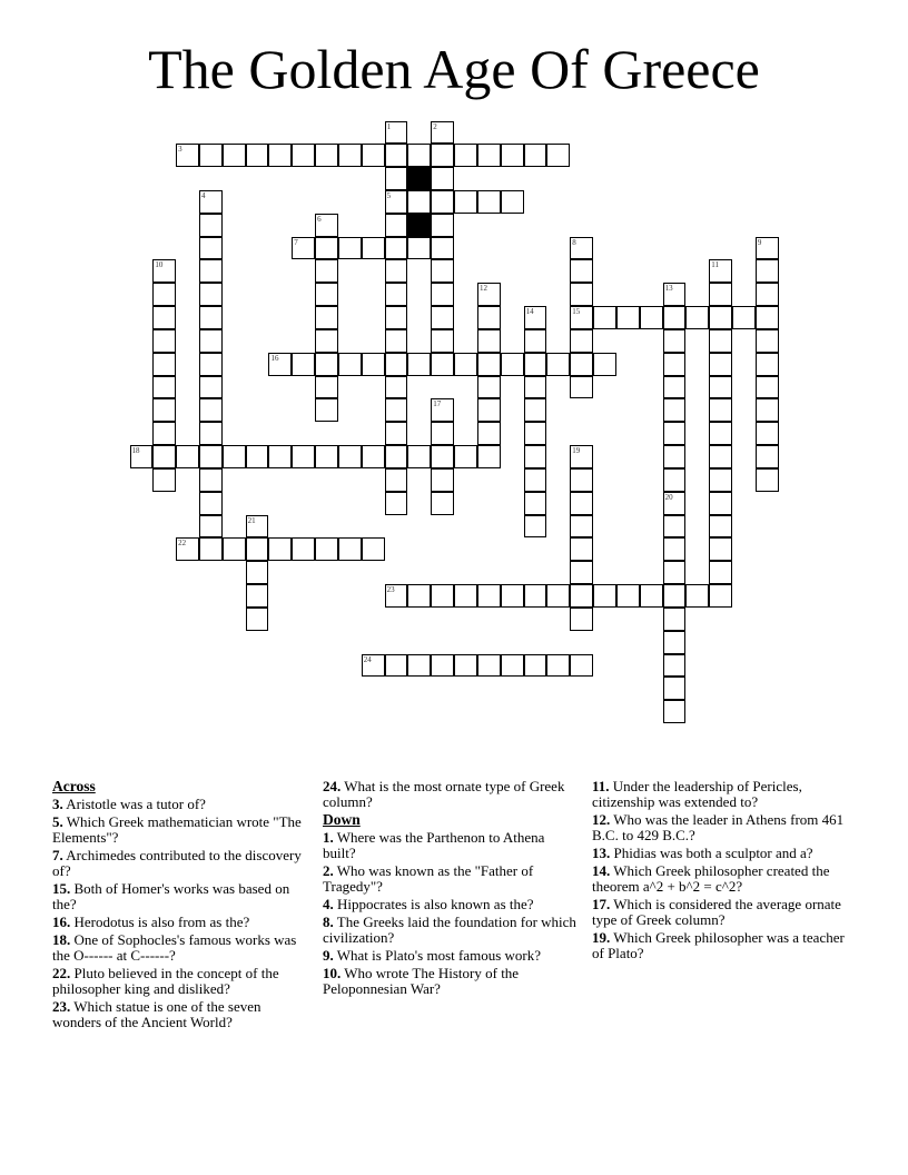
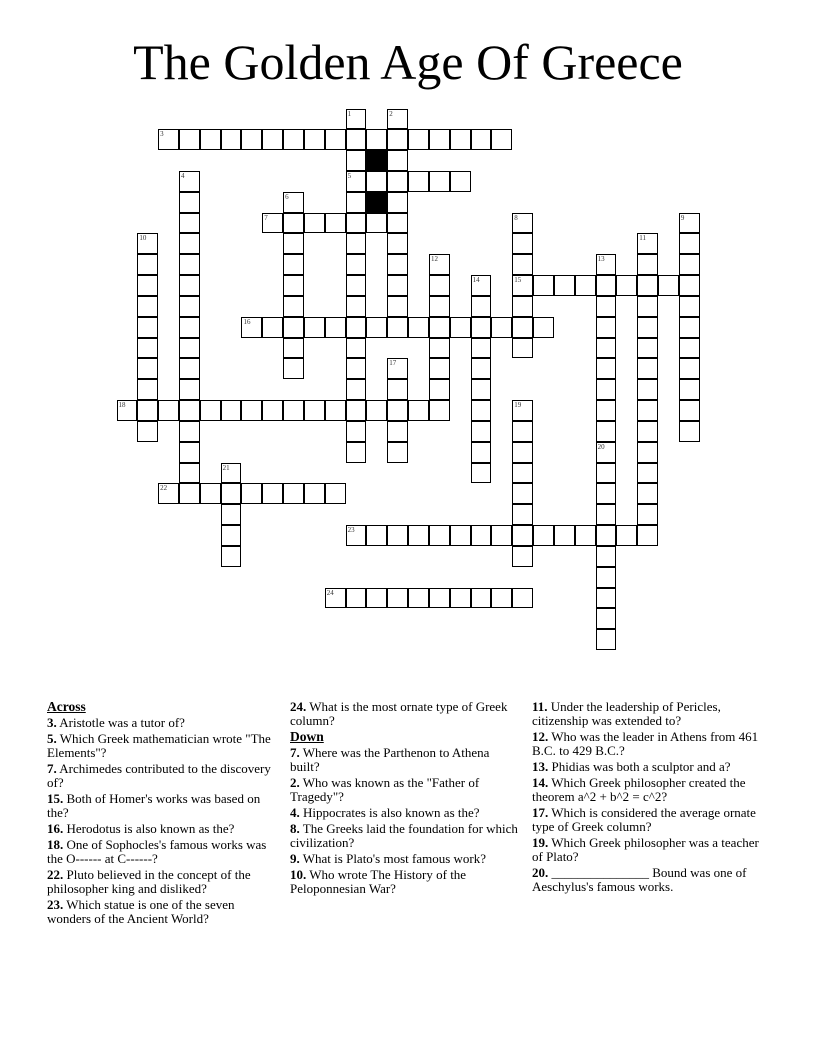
  The Golden Age Of Greece
  3
  5
  7
  15
  16
  18
  22
  23
  24
  1
  2
  4
  6
  8
  9
  10
  11
  12
  13
  14
  17
  19
  20
  21
  Across
  3. Aristotle was a tutor of?
  5. Which Greek mathematician wrote "The Elements"?
  7. Archimedes contributed to the discovery of?
  15. Both of Homer's works was based on the?
- 16. Herodotus is also from as the?
+ 16. Herodotus is also known as the?
  18. One of Sophocles's famous works was the O------ at C------?
  22. Pluto believed in the concept of the philosopher king and disliked?
  23. Which statue is one of the seven wonders of the Ancient World?
  24. What is the most ornate type of Greek column?
  Down
- 1. Where was the Parthenon to Athena built?
+ 7. Where was the Parthenon to Athena built?
  2. Who was known as the "Father of Tragedy"?
  4. Hippocrates is also known as the?
  8. The Greeks laid the foundation for which civilization?
  9. What is Plato's most famous work?
  10. Who wrote The History of the Peloponnesian War?
  11. Under the leadership of Pericles, citizenship was extended to?
  12. Who was the leader in Athens from 461 B.C. to 429 B.C.?
  13. Phidias was both a sculptor and a?
  14. Which Greek philosopher created the theorem a^2 + b^2 = c^2?
  17. Which is considered the average ornate type of Greek column?
  19. Which Greek philosopher was a teacher of Plato?
+ 20. _______________ Bound was one of Aeschylus's famous works.
